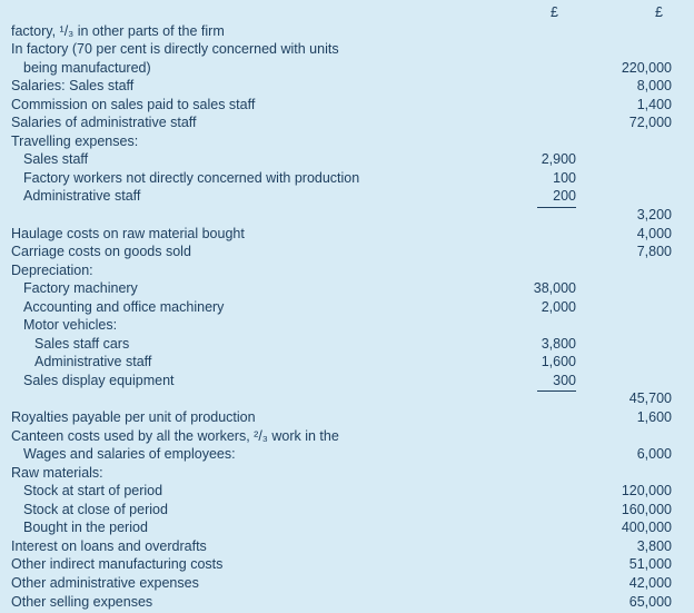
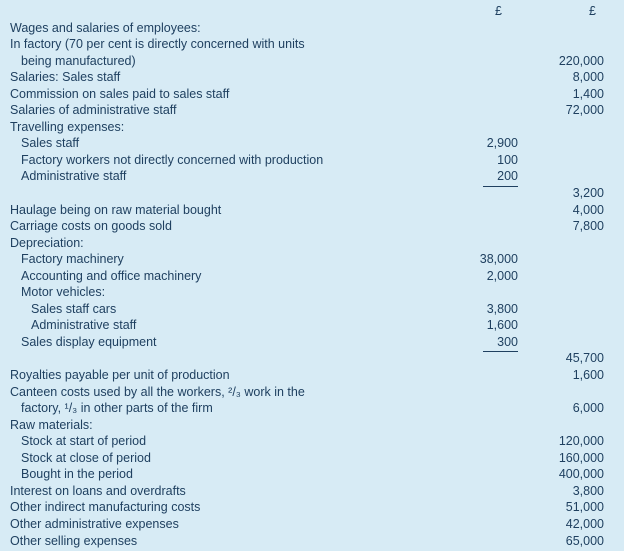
  £
  £
- factory, ¹/₃ in other parts of the firm
+ Wages and salaries of employees:
  In factory (70 per cent is directly concerned with units
  being manufactured)
  220,000
  Salaries: Sales staff
  8,000
  Commission on sales paid to sales staff
  1,400
  Salaries of administrative staff
  72,000
  Travelling expenses:
  Sales staff
  2,900
  Factory workers not directly concerned with production
  100
  Administrative staff
  200
  3,200
- Haulage costs on raw material bought
+ Haulage being on raw material bought
  4,000
  Carriage costs on goods sold
  7,800
  Depreciation:
  Factory machinery
  38,000
  Accounting and office machinery
  2,000
  Motor vehicles:
  Sales staff cars
  3,800
  Administrative staff
  1,600
  Sales display equipment
  300
  45,700
  Royalties payable per unit of production
  1,600
  Canteen costs used by all the workers, ²/₃ work in the
- Wages and salaries of employees:
+ factory, ¹/₃ in other parts of the firm
  6,000
  Raw materials:
  Stock at start of period
  120,000
  Stock at close of period
  160,000
  Bought in the period
  400,000
  Interest on loans and overdrafts
  3,800
  Other indirect manufacturing costs
  51,000
  Other administrative expenses
  42,000
  Other selling expenses
  65,000
